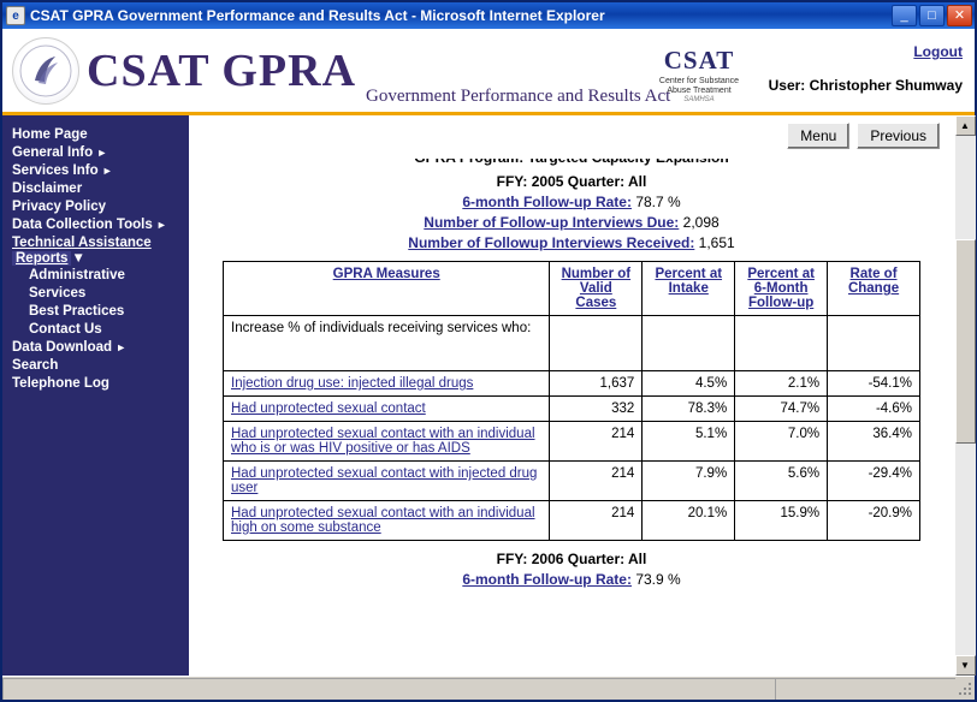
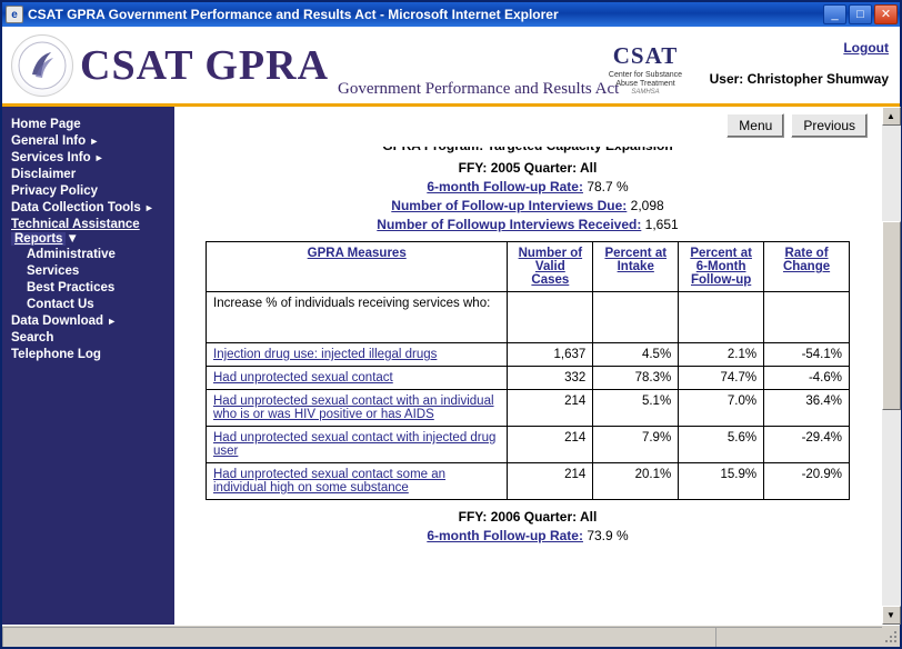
  e
  CSAT GPRA Government Performance and Results Act - Microsoft Internet Explorer
  _
  □
  ✕
  CSAT GPRA
  Government Performance and Results Act
  CSAT
  Logout
  User: Christopher Shumway
  Home Page
  General Info ►
  Services Info ►
  Disclaimer
  Privacy Policy
  Data Collection Tools ►
  Technical Assistance
  Reports ▼
  Administrative
  Services
  Best Practices
  Contact Us
  Data Download ►
  Search
  Telephone Log
  Menu
  Previous
  FFY: 2005 Quarter: All
  6-month Follow-up Rate: 78.7 %
  Number of Follow-up Interviews Due: 2,098
  Number of Followup Interviews Received: 1,651
  GPRA Measures	Number of Valid Cases	Percent at Intake	Percent at 6-Month Follow-up	Rate of Change
  Increase % of individuals receiving services who:
  Injection drug use: injected illegal drugs	1,637	4.5%	2.1%	-54.1%
  Had unprotected sexual contact	332	78.3%	74.7%	-4.6%
  Had unprotected sexual contact with an individual who is or was HIV positive or has AIDS	214	5.1%	7.0%	36.4%
  Had unprotected sexual contact with injected drug user	214	7.9%	5.6%	-29.4%
- Had unprotected sexual contact with an individual high on some substance	214	20.1%	15.9%	-20.9%
+ Had unprotected sexual contact some an individual high on some substance	214	20.1%	15.9%	-20.9%
  FFY: 2006 Quarter: All
  6-month Follow-up Rate: 73.9 %
  ▲
  ▼
